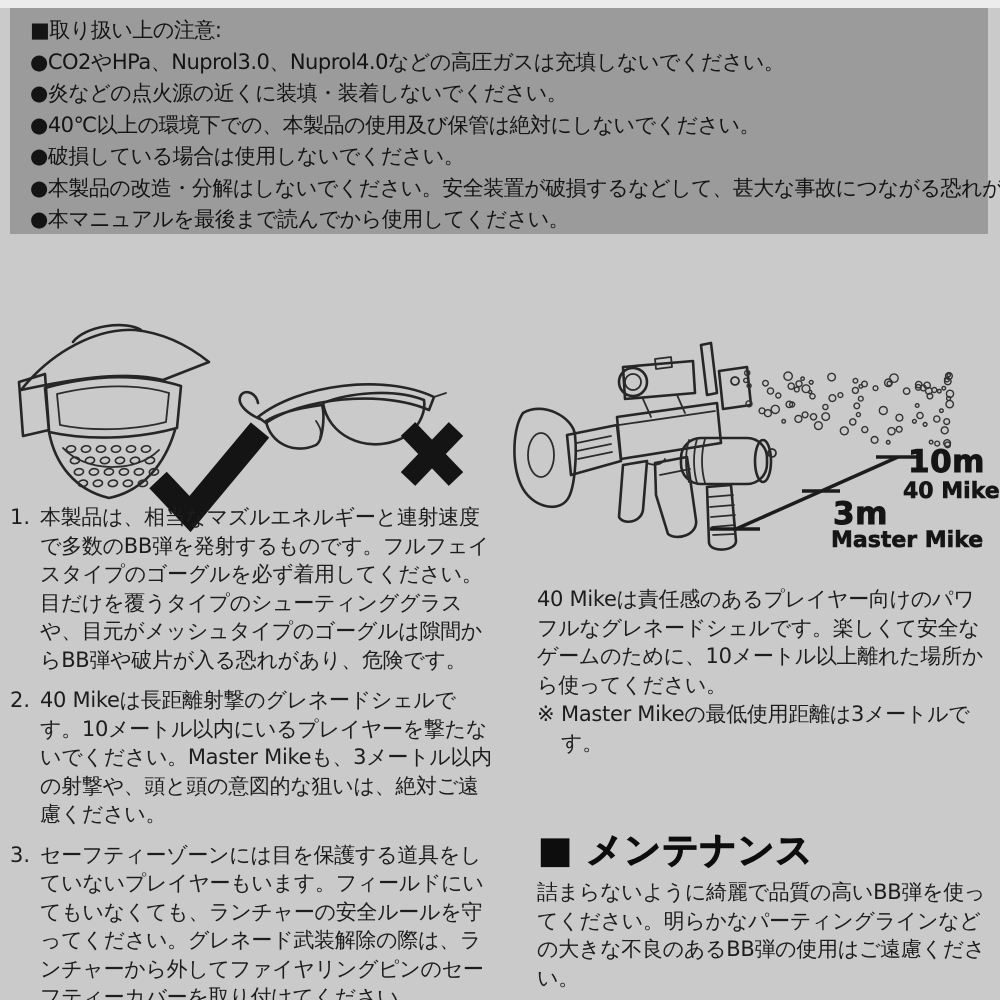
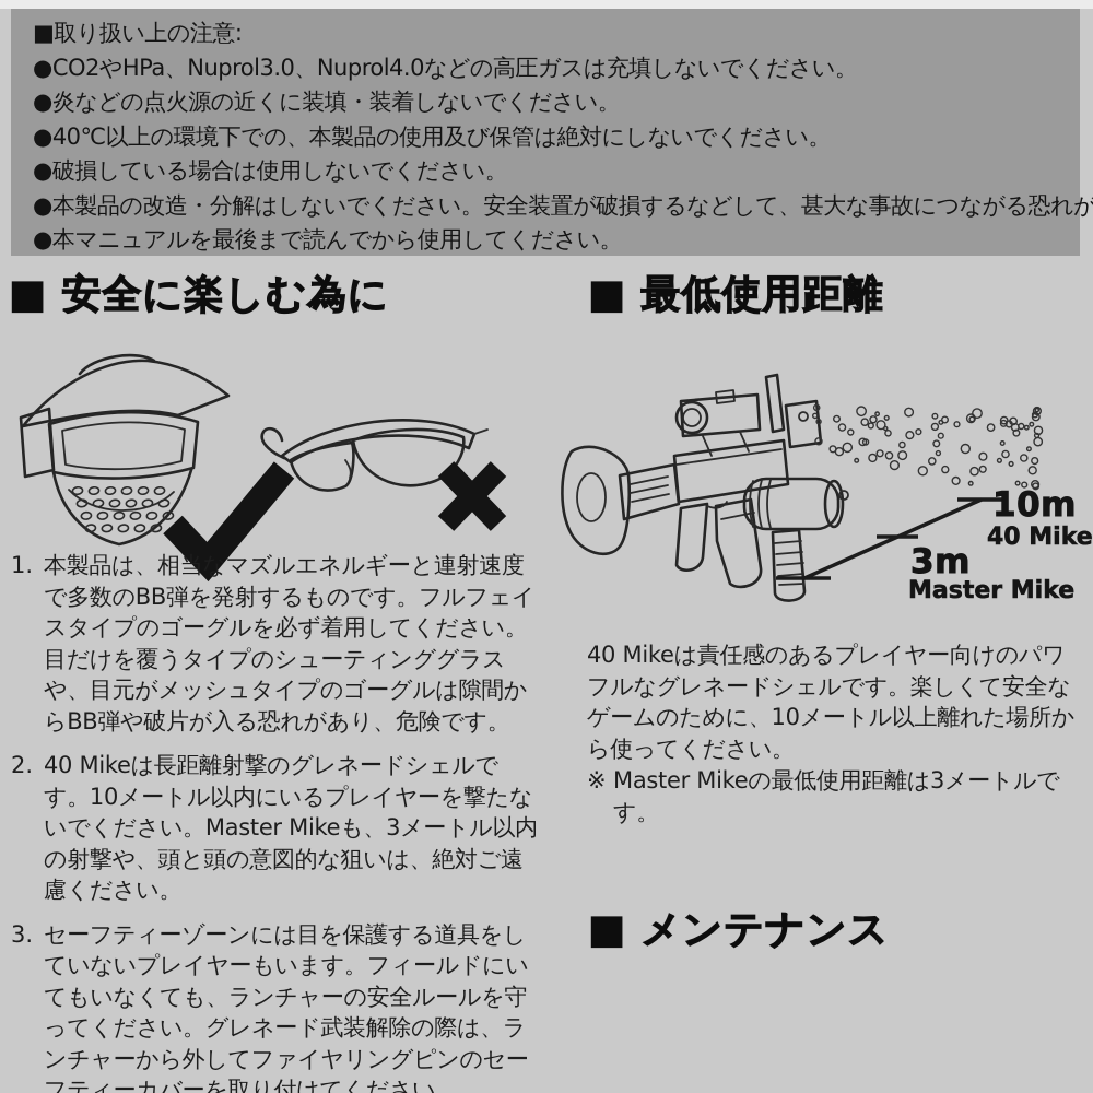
  ■取り扱い上の注意:
  ●CO2やHPa、Nuprol3.0、Nuprol4.0などの高圧ガスは充填しないでください。
  ●炎などの点火源の近くに装填・装着しないでください。
  ●40℃以上の環境下での、本製品の使用及び保管は絶対にしないでください。
  ●破損している場合は使用しないでください。
  ●本製品の改造・分解はしないでください。安全装置が破損するなどして、甚大な事故につながる恐れが
  ●本マニュアルを最後まで読んでから使用してください。
+ ■ 安全に楽しむ為に
  1.
  本製品は、相当なマズルエネルギーと連射速度で多数のBB弾を発射するものです。フルフェイスタイプのゴーグルを必ず着用してください。目だけを覆うタイプのシューティンググラスや、目元がメッシュタイプのゴーグルは隙間からBB弾や破片が入る恐れがあり、危険です。
  2.
  40 Mikeは長距離射撃のグレネードシェルです。10メートル以内にいるプレイヤーを撃たないでください。Master Mikeも、3メートル以内の射撃や、頭と頭の意図的な狙いは、絶対ご遠慮ください。
  3.
  セーフティーゾーンには目を保護する道具をしていないプレイヤーもいます。フィールドにいてもいなくても、ランチャーの安全ルールを守ってください。グレネード武装解除の際は、ランチャーから外してファイヤリングピンのセーフティーカバーを取り付けてください。
+ ■ 最低使用距離
  10m
  40 Mike
  3m
  Master Mike
  40 Mikeは責任感のあるプレイヤー向けのパワフルなグレネードシェルです。楽しくて安全なゲームのために、10メートル以上離れた場所から使ってください。
  ※
  Master Mikeの最低使用距離は3メートルです。
  ■ メンテナンス
- 詰まらないように綺麗で品質の高いBB弾を使ってください。明らかなパーティングラインなどの大きな不良のあるBB弾の使用はご遠慮ください。
